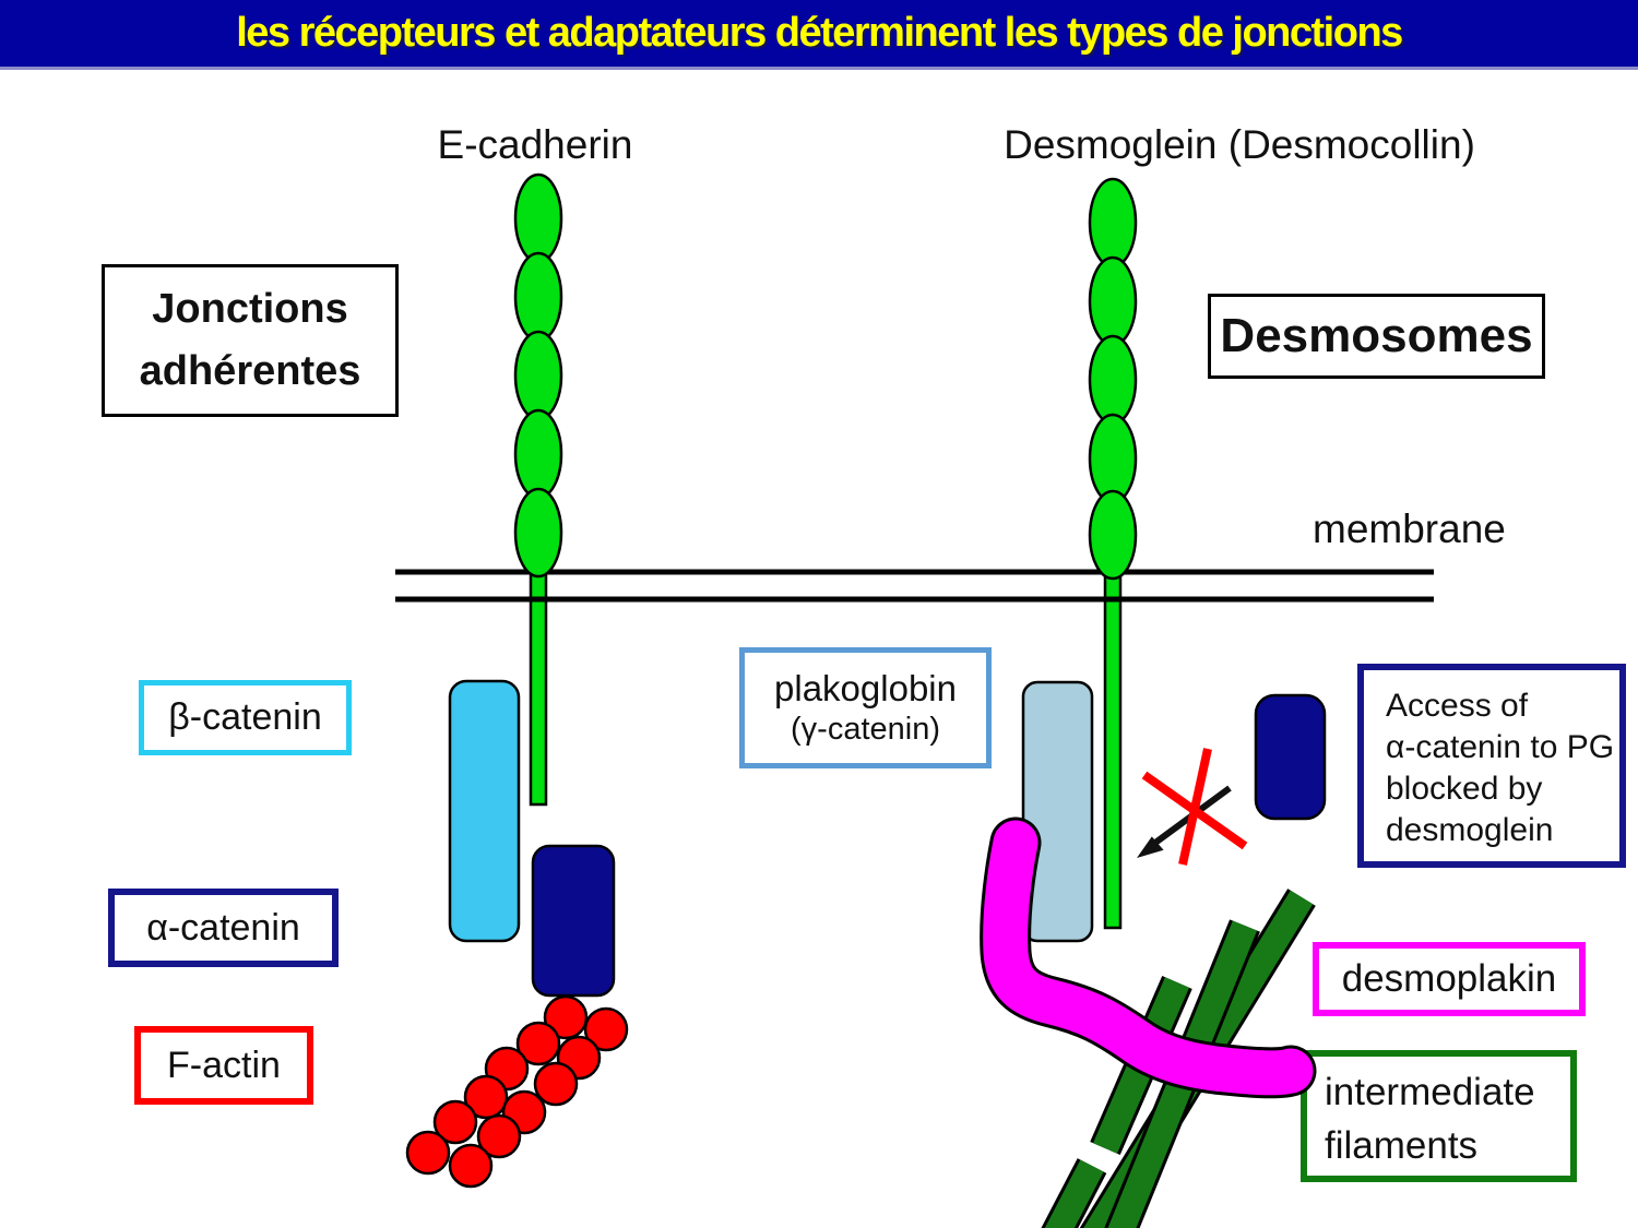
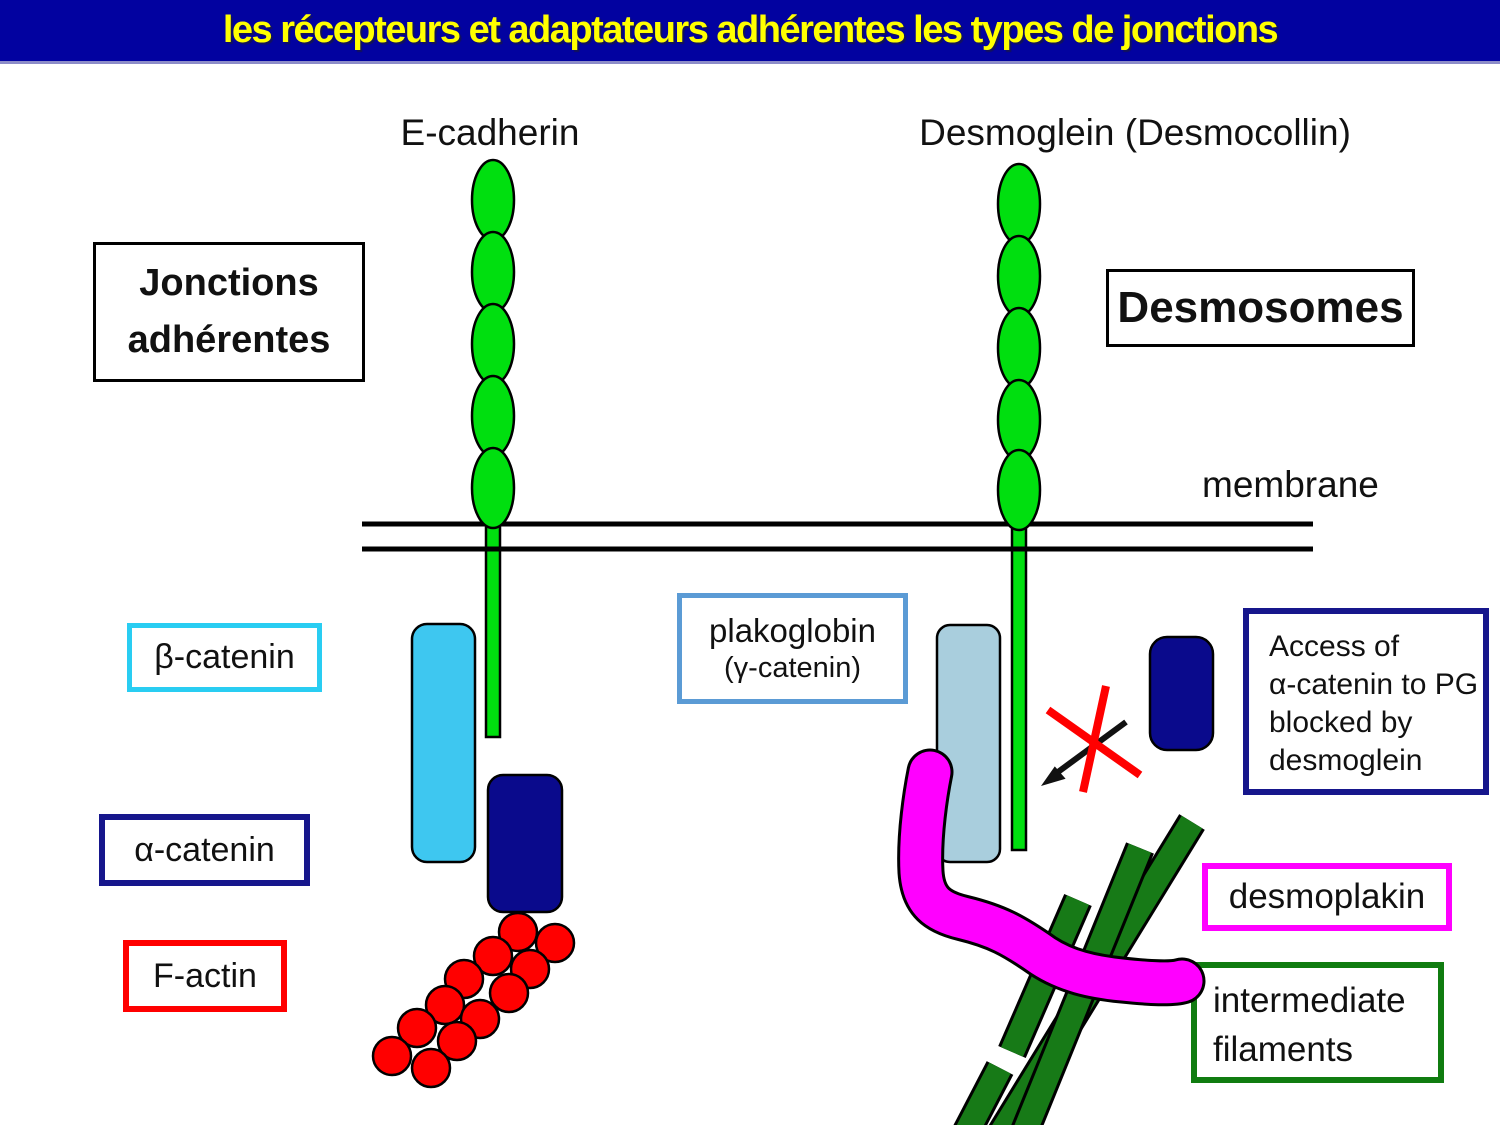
- les récepteurs et adaptateurs déterminent les types de jonctions
+ les récepteurs et adaptateurs adhérentes les types de jonctions
  E-cadherin
  Desmoglein (Desmocollin)
  membrane
  Jonctions
  adhérentes
  Desmosomes
  β-catenin
  α-catenin
  F-actin
  plakoglobin
  (γ-catenin)
  Access of
  α-catenin to PG
  blocked by
  desmoglein
  desmoplakin
  intermediate
  filaments
